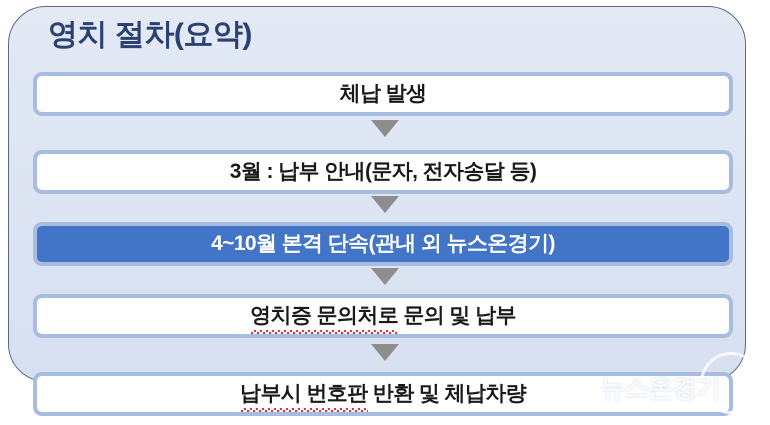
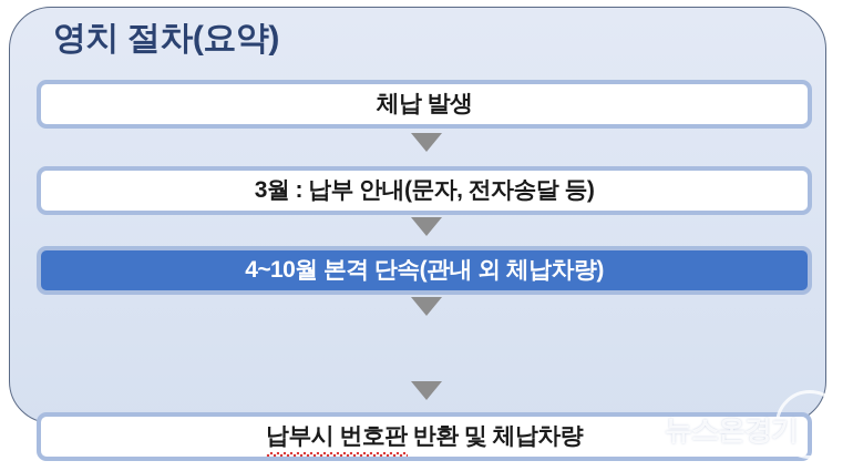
  영치 절차(요약)
  체납 발생
  3월 : 납부 안내(문자, 전자송달 등)
- 4~10월 본격 단속(관내 외 뉴스온경기)
+ 4~10월 본격 단속(관내 외 체납차량)
- 영치증 문의처로 문의 및 납부
  납부시 번호판 반환 및 체납차량
  뉴스온경기
